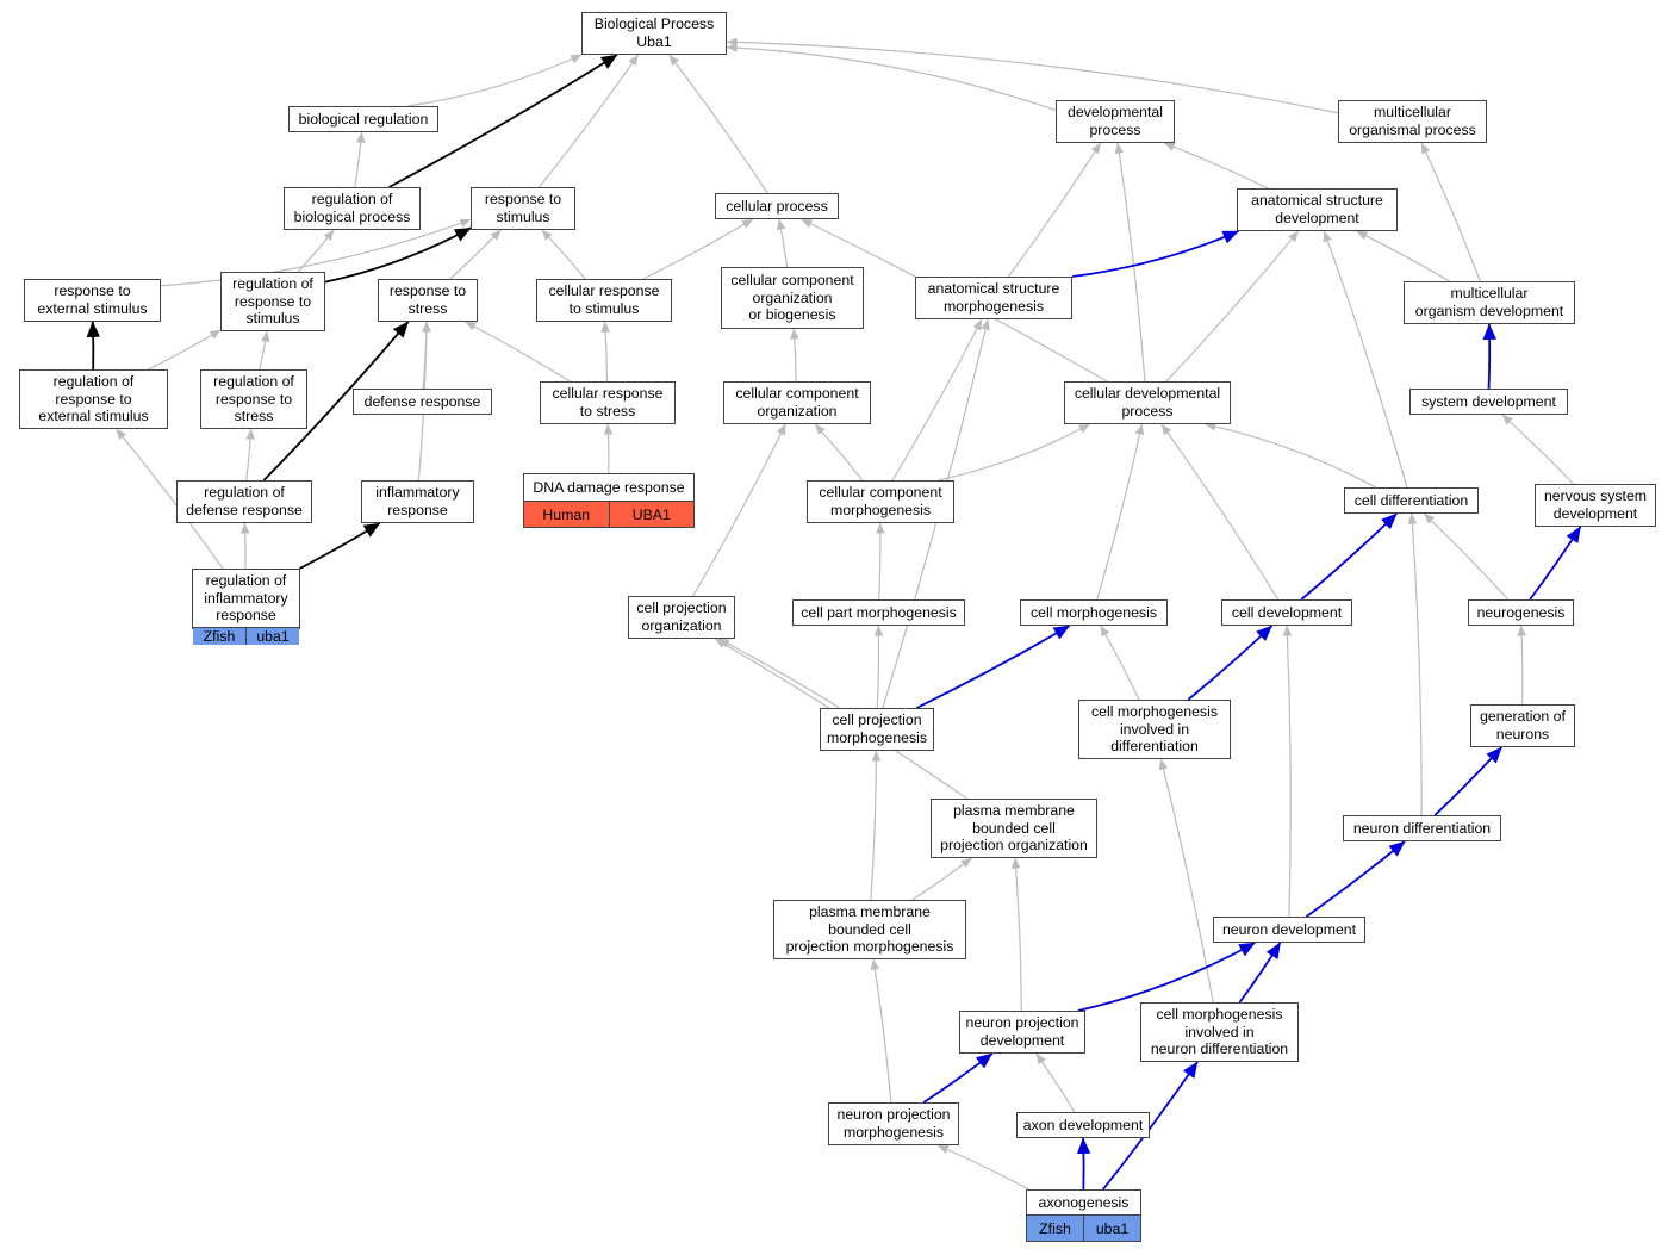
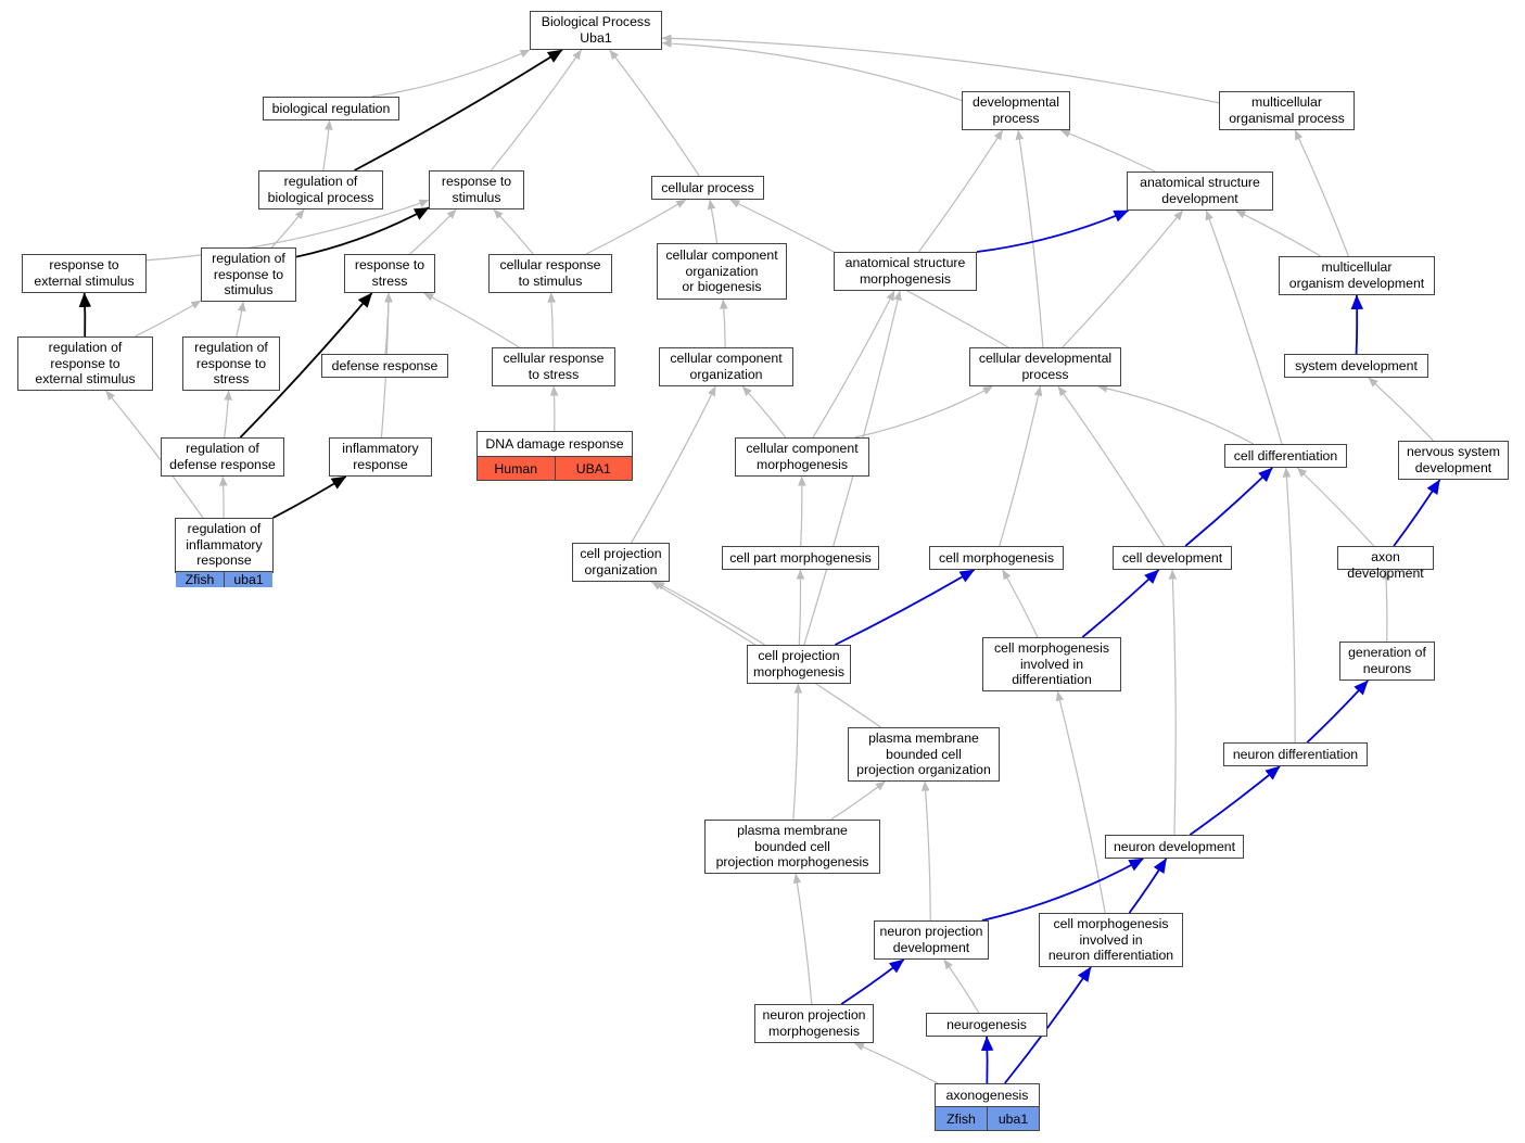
  Biological Process
  Uba1
  biological regulation
  developmental
  process
  multicellular
  organismal process
  regulation of
  biological process
  response to
  stimulus
  cellular process
  anatomical structure
  development
  response to
  external stimulus
  regulation of
  response to
  stimulus
  response to
  stress
  cellular response
  to stimulus
  cellular component
  organization
  or biogenesis
  anatomical structure
  morphogenesis
  multicellular
  organism development
  regulation of
  response to
  external stimulus
  regulation of
  response to
  stress
  defense response
  cellular response
  to stress
  cellular component
  organization
  cellular developmental
  process
  system development
  regulation of
  defense response
  inflammatory
  response
  DNA damage response
  Human
  UBA1
  cellular component
  morphogenesis
  cell differentiation
  nervous system
  development
  regulation of
  inflammatory
  response
  Zfish
  uba1
  cell projection
  organization
  cell part morphogenesis
  cell morphogenesis
  cell development
- neurogenesis
+ axon development
  cell projection
  morphogenesis
  cell morphogenesis
  involved in
  differentiation
  generation of
  neurons
  plasma membrane
  bounded cell
  projection organization
  neuron differentiation
  plasma membrane
  bounded cell
  projection morphogenesis
  neuron development
  neuron projection
  development
  cell morphogenesis
  involved in
  neuron differentiation
  neuron projection
  morphogenesis
- axon development
+ neurogenesis
  axonogenesis
  Zfish
  uba1
